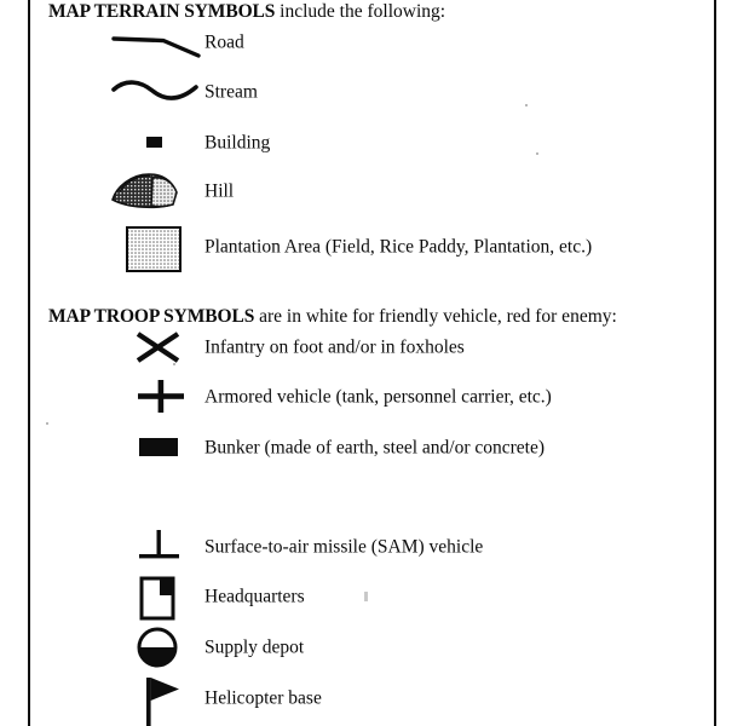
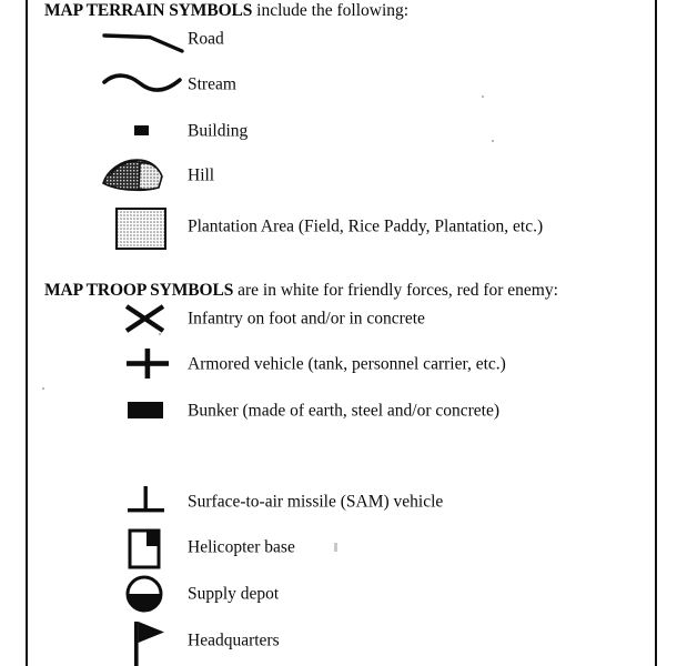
  MAP TERRAIN SYMBOLS include the following:
  Road
  Stream
  Building
  Hill
  Plantation Area (Field, Rice Paddy, Plantation, etc.)
- MAP TROOP SYMBOLS are in white for friendly vehicle, red for enemy:
+ MAP TROOP SYMBOLS are in white for friendly forces, red for enemy:
- Infantry on foot and/or in foxholes
+ Infantry on foot and/or in concrete
  Armored vehicle (tank, personnel carrier, etc.)
  Bunker (made of earth, steel and/or concrete)
  Surface-to-air missile (SAM) vehicle
- Headquarters
+ Helicopter base
  Supply depot
- Helicopter base
+ Headquarters
